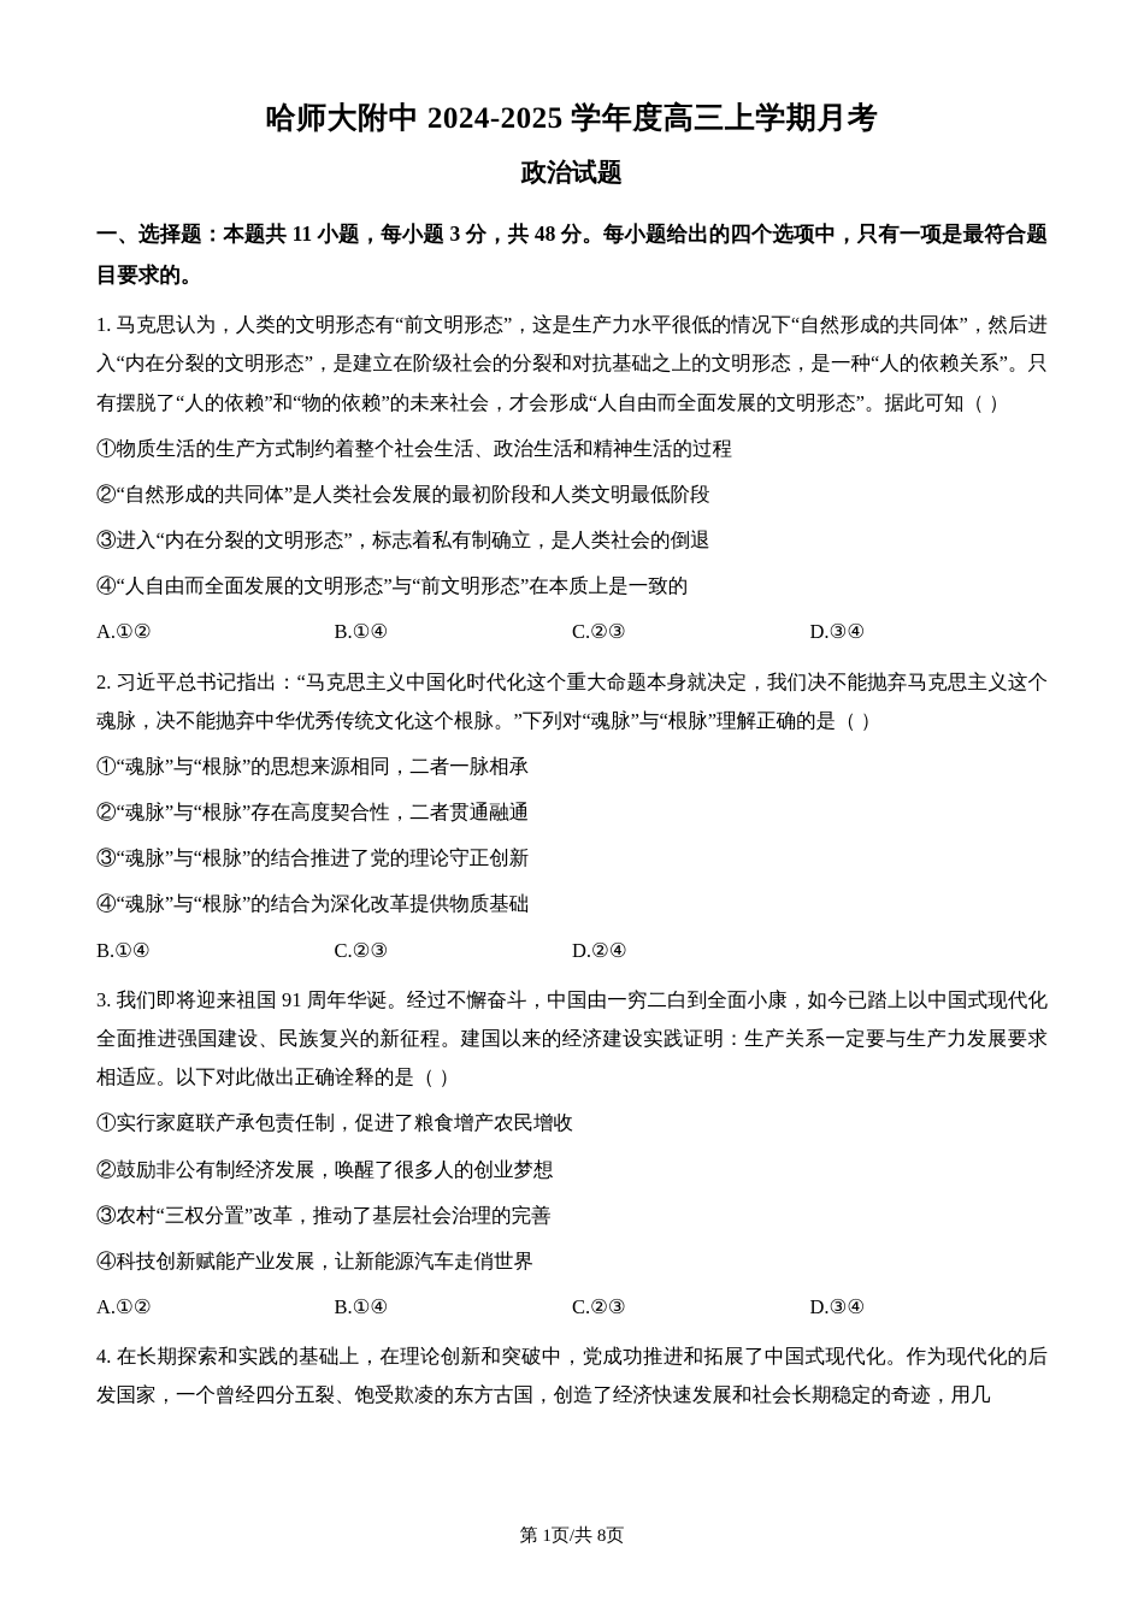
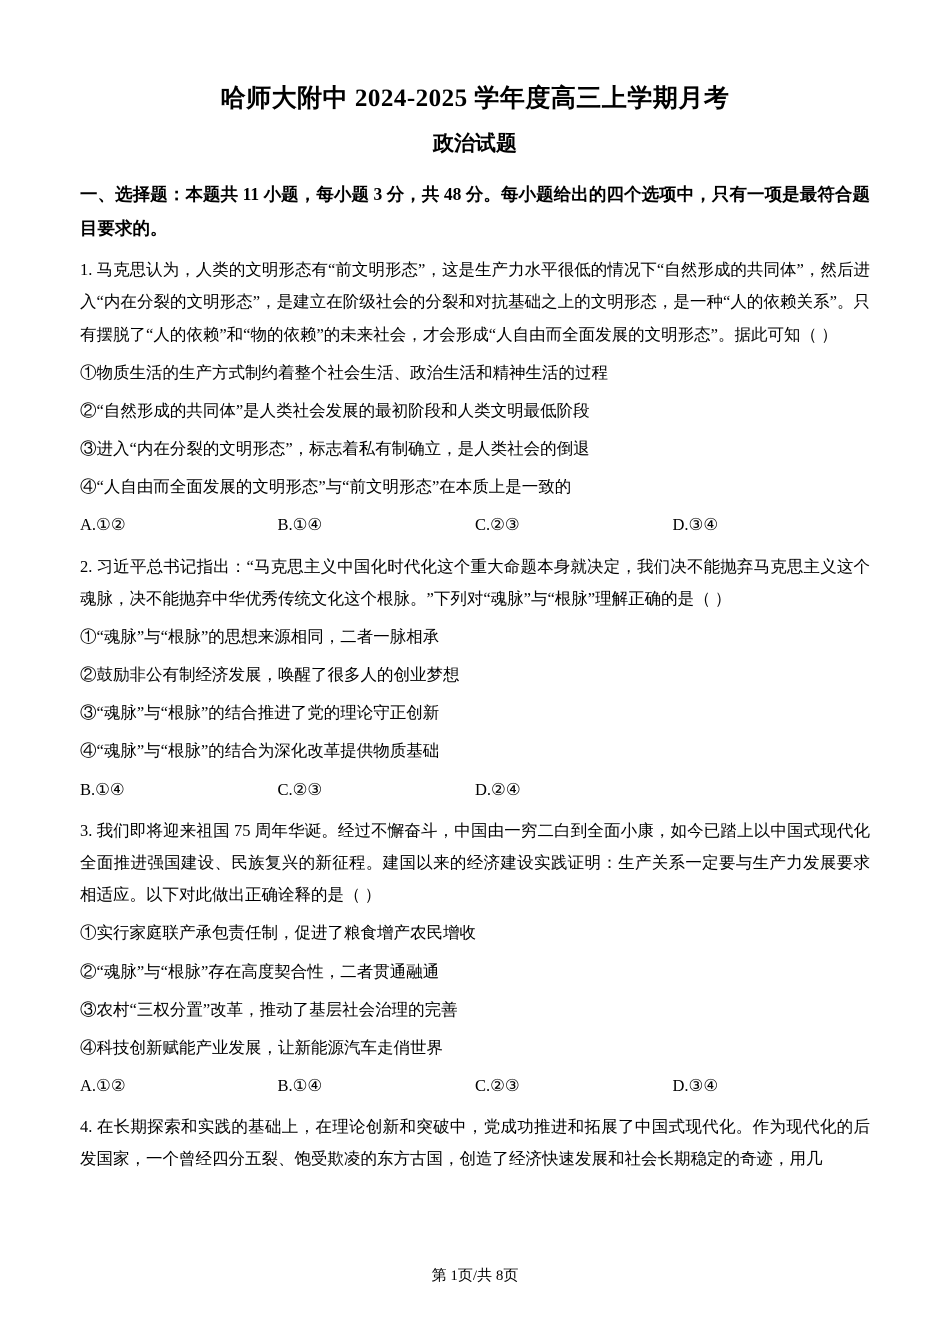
  哈师大附中 2024-2025 学年度高三上学期月考
  政治试题
  一、选择题：本题共 11 小题，每小题 3 分，共 48 分。每小题给出的四个选项中，只有一项是最符合题目要求的。
  1. 马克思认为，人类的文明形态有“前文明形态”，这是生产力水平很低的情况下“自然形成的共同体”，然后进入“内在分裂的文明形态”，是建立在阶级社会的分裂和对抗基础之上的文明形态，是一种“人的依赖关系”。只有摆脱了“人的依赖”和“物的依赖”的未来社会，才会形成“人自由而全面发展的文明形态”。据此可知（ ）
  ①物质生活的生产方式制约着整个社会生活、政治生活和精神生活的过程
  ②“自然形成的共同体”是人类社会发展的最初阶段和人类文明最低阶段
  ③进入“内在分裂的文明形态”，标志着私有制确立，是人类社会的倒退
  ④“人自由而全面发展的文明形态”与“前文明形态”在本质上是一致的
  A.①②
  B.①④
  C.②③
  D.③④
  2. 习近平总书记指出：“马克思主义中国化时代化这个重大命题本身就决定，我们决不能抛弃马克思主义这个魂脉，决不能抛弃中华优秀传统文化这个根脉。”下列对“魂脉”与“根脉”理解正确的是（ ）
  ①“魂脉”与“根脉”的思想来源相同，二者一脉相承
- ②“魂脉”与“根脉”存在高度契合性，二者贯通融通
+ ②鼓励非公有制经济发展，唤醒了很多人的创业梦想
  ③“魂脉”与“根脉”的结合推进了党的理论守正创新
  ④“魂脉”与“根脉”的结合为深化改革提供物质基础
  B.①④
  C.②③
  D.②④
- 3. 我们即将迎来祖国 91 周年华诞。经过不懈奋斗，中国由一穷二白到全面小康，如今已踏上以中国式现代化全面推进强国建设、民族复兴的新征程。建国以来的经济建设实践证明：生产关系一定要与生产力发展要求相适应。以下对此做出正确诠释的是（ ）
+ 3. 我们即将迎来祖国 75 周年华诞。经过不懈奋斗，中国由一穷二白到全面小康，如今已踏上以中国式现代化全面推进强国建设、民族复兴的新征程。建国以来的经济建设实践证明：生产关系一定要与生产力发展要求相适应。以下对此做出正确诠释的是（ ）
  ①实行家庭联产承包责任制，促进了粮食增产农民增收
- ②鼓励非公有制经济发展，唤醒了很多人的创业梦想
+ ②“魂脉”与“根脉”存在高度契合性，二者贯通融通
  ③农村“三权分置”改革，推动了基层社会治理的完善
  ④科技创新赋能产业发展，让新能源汽车走俏世界
  A.①②
  B.①④
  C.②③
  D.③④
  4. 在长期探索和实践的基础上，在理论创新和突破中，党成功推进和拓展了中国式现代化。作为现代化的后发国家，一个曾经四分五裂、饱受欺凌的东方古国，创造了经济快速发展和社会长期稳定的奇迹，用几
  第 1页/共 8页
